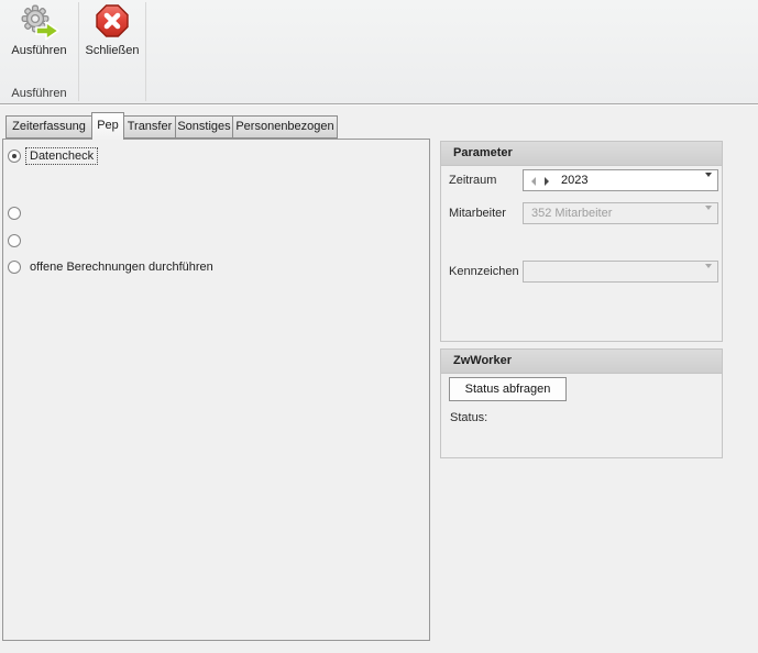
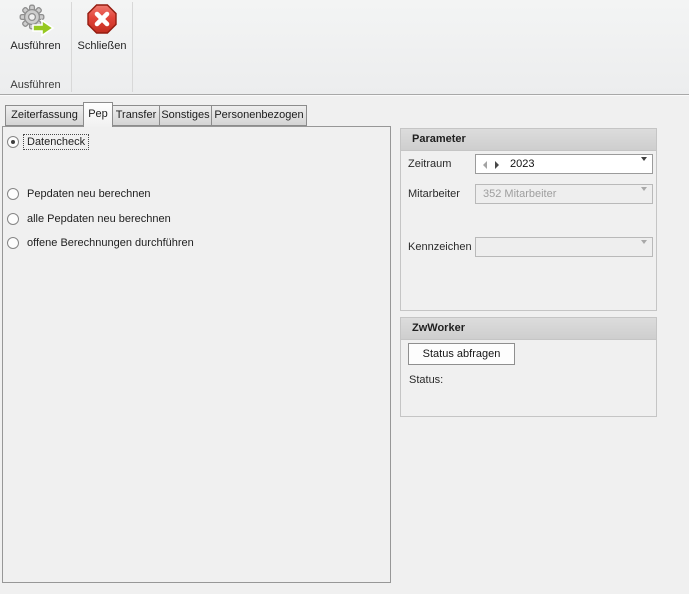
  Ausführen
  Schließen
  Ausführen
  Zeiterfassung
  Pep
  Transfer
  Sonstiges
  Personenbezogen
  Datencheck
+ Pepdaten neu berechnen
+ alle Pepdaten neu berechnen
  offene Berechnungen durchführen
  Parameter
  Zeitraum
  2023
  Mitarbeiter
  352 Mitarbeiter
  Kennzeichen
  ZwWorker
  Status abfragen
  Status:
